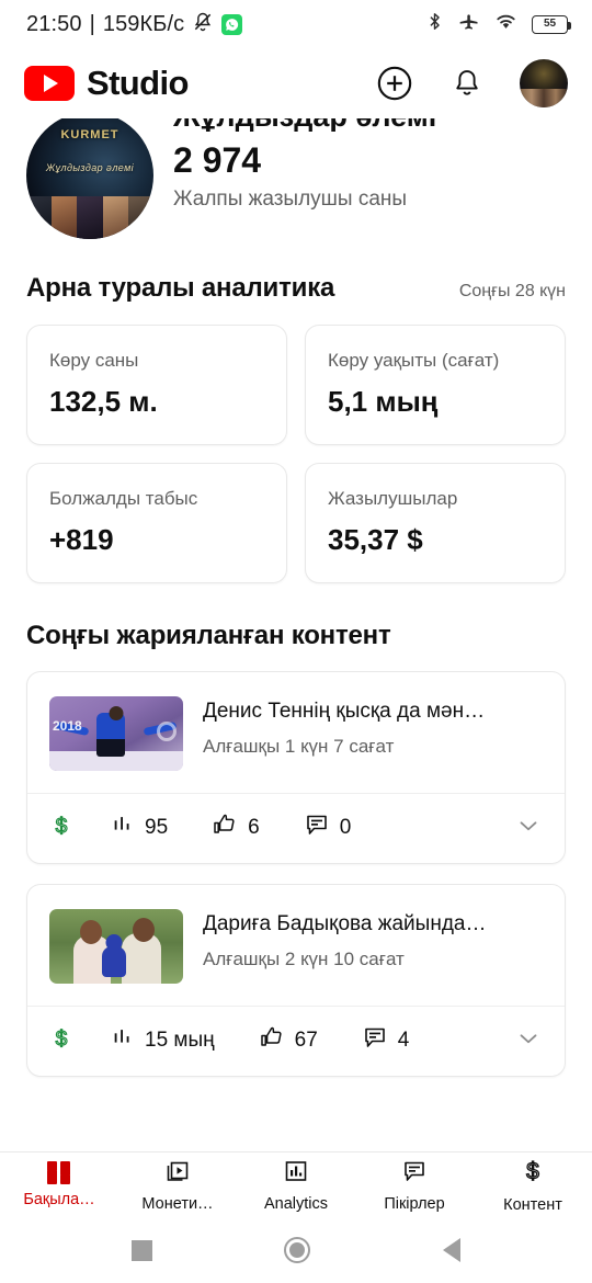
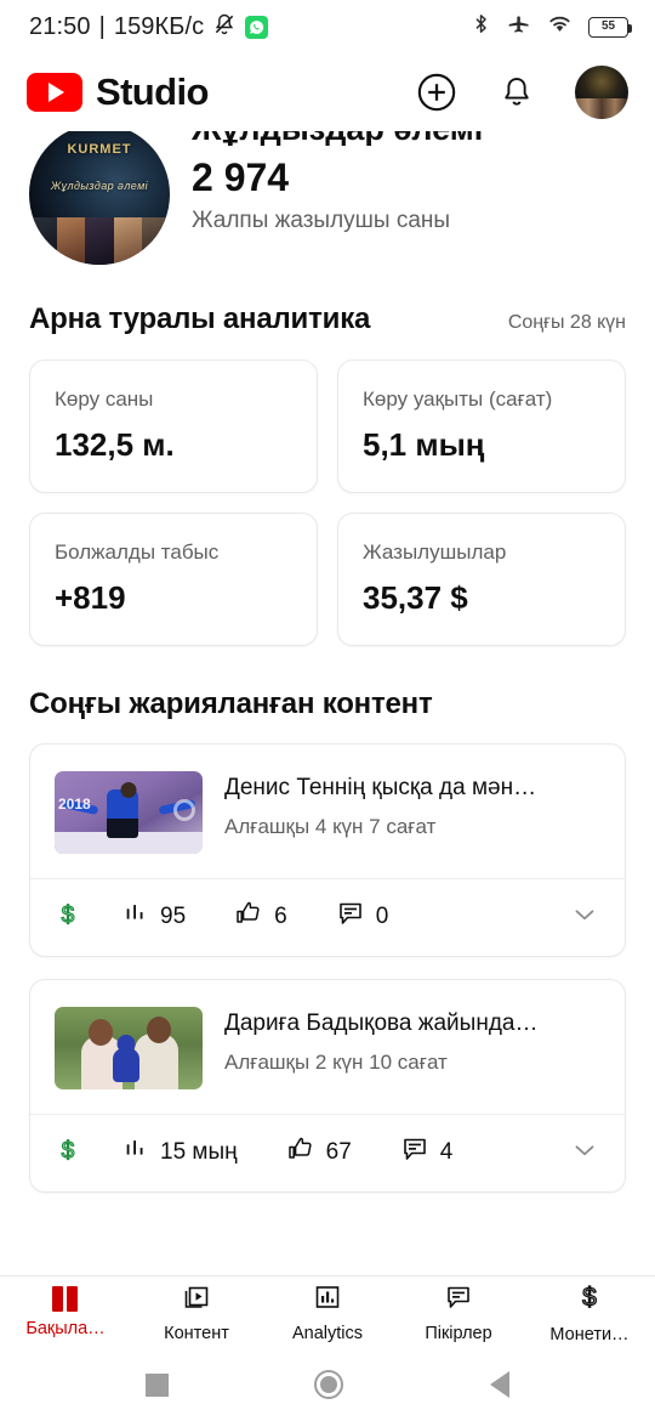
  21:50
  |
  159КБ/с
  55
  Studio
  KURMET
  Жұлдыздар әлемі
  2 974
  Жалпы жазылушы саны
  Арна туралы аналитика
  Соңғы 28 күн
  Көру саны
  132,5 м.
  Көру уақыты (сағат)
  5,1 мың
  Болжалды табыс
  +819
  Жазылушылар
  35,37 $
  Соңғы жарияланған контент
  2018
  Денис Теннің қысқа да мән…
- Алғашқы 1 күн 7 сағат
+ Алғашқы 4 күн 7 сағат
  $
  95
  6
  0
  Дариға Бадықова жайында…
  Алғашқы 2 күн 10 сағат
  $
  15 мың
  67
  4
  Бақыла…
- Монети…
+ Контент
  Analytics
  Пікірлер
  $
- Контент
+ Монети…
